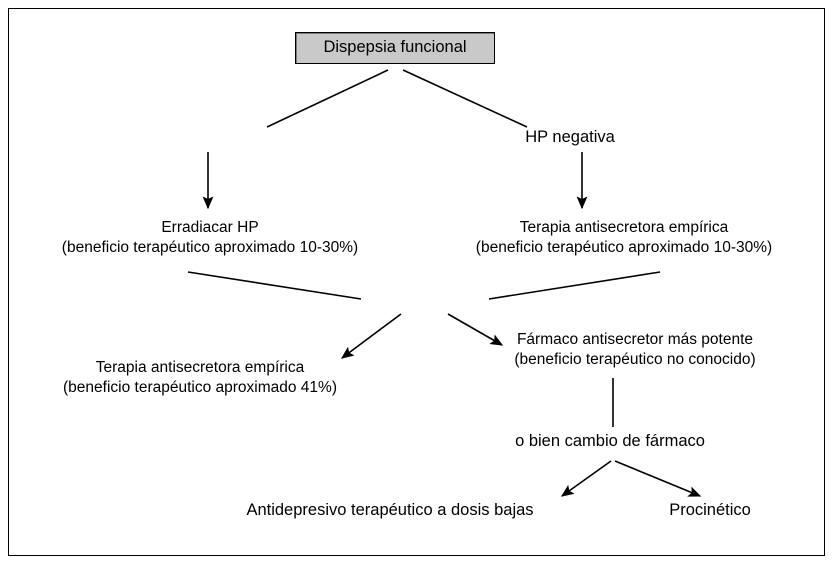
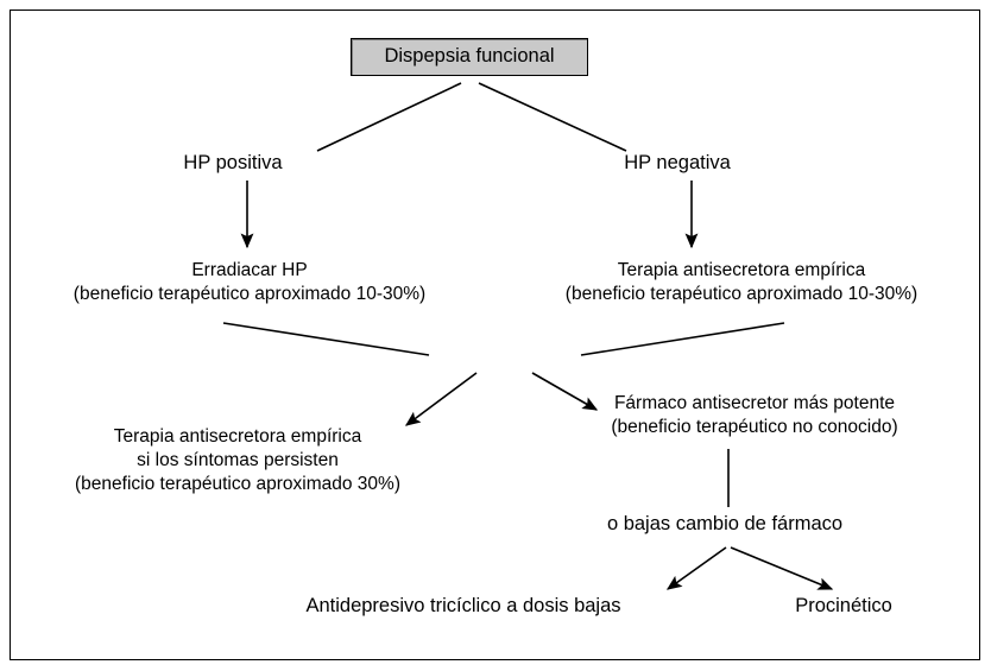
  Dispepsia funcional
+ HP positiva
  HP negativa
  Erradiacar HP
  (beneficio terapéutico aproximado 10-30%)
  Terapia antisecretora empírica
  (beneficio terapéutico aproximado 10-30%)
  Terapia antisecretora empírica
+ si los síntomas persisten
- (beneficio terapéutico aproximado 41%)
+ (beneficio terapéutico aproximado 30%)
  Fármaco antisecretor más potente
  (beneficio terapéutico no conocido)
- o bien cambio de fármaco
+ o bajas cambio de fármaco
- Antidepresivo terapéutico a dosis bajas
+ Antidepresivo tricíclico a dosis bajas
  Procinético
